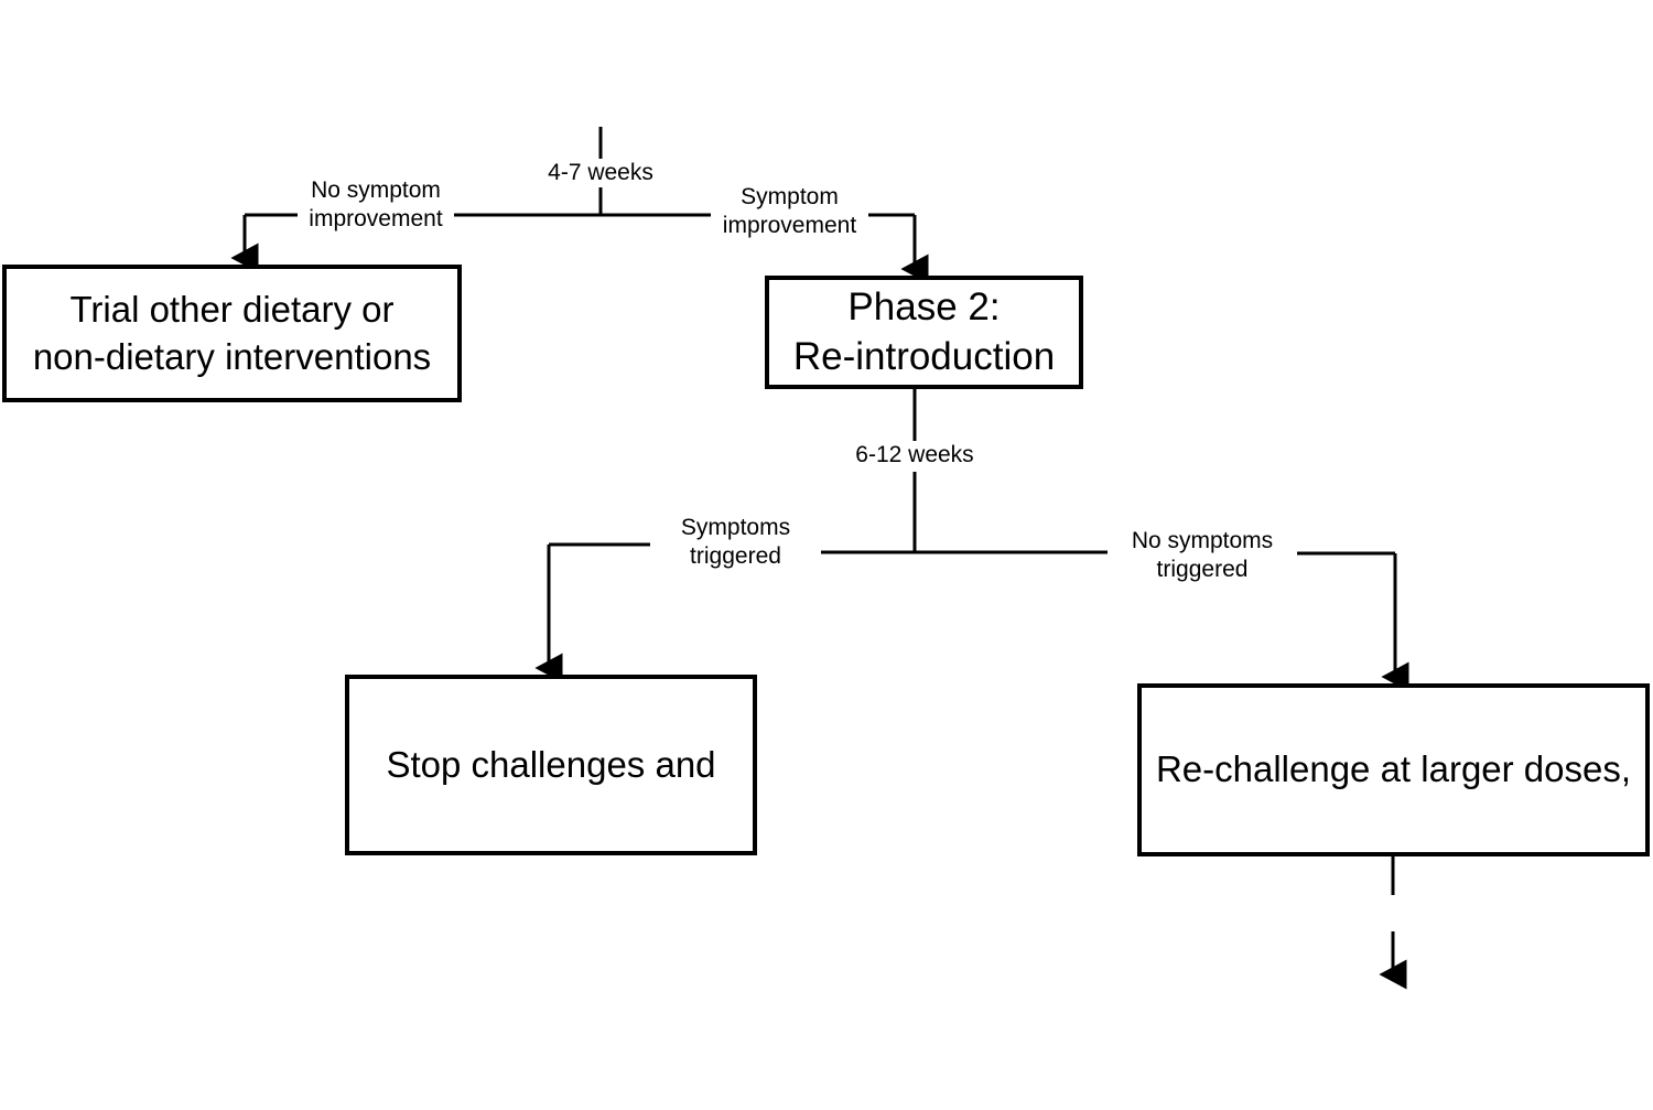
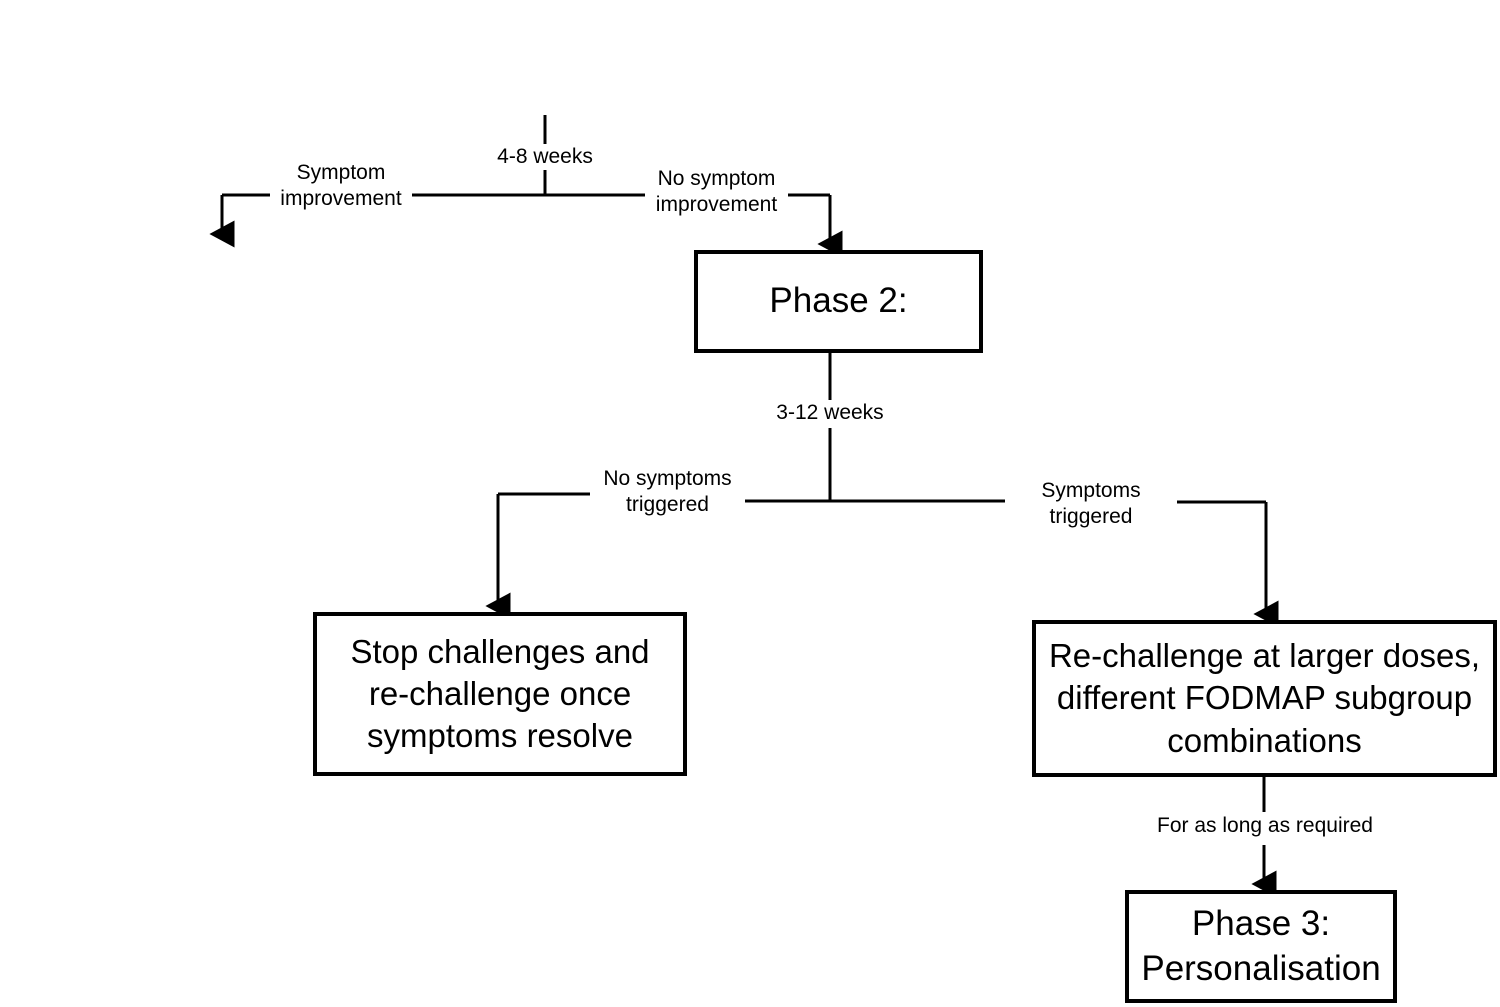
- Trial other dietary or
- non-dietary interventions
  Phase 2:
- Re-introduction
  Stop challenges and
+ re-challenge once
+ symptoms resolve
  Re-challenge at larger doses,
+ different FODMAP subgroup
+ combinations
+ Phase 3:
+ Personalisation
- 4-7 weeks
+ 4-8 weeks
- No symptom
+ Symptom
  improvement
- Symptom
+ No symptom
  improvement
- 6-12 weeks
+ 3-12 weeks
- Symptoms
+ No symptoms
  triggered
- No symptoms
+ Symptoms
  triggered
+ For as long as required
